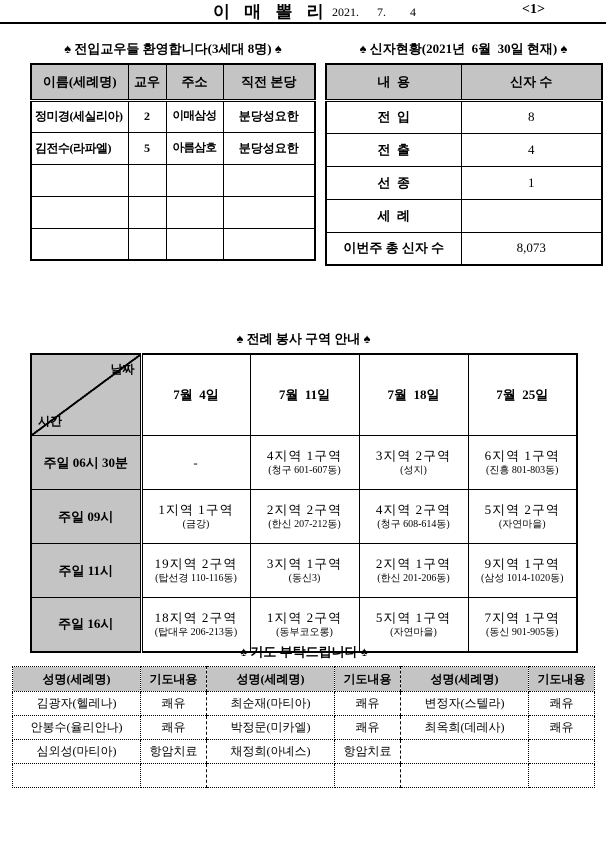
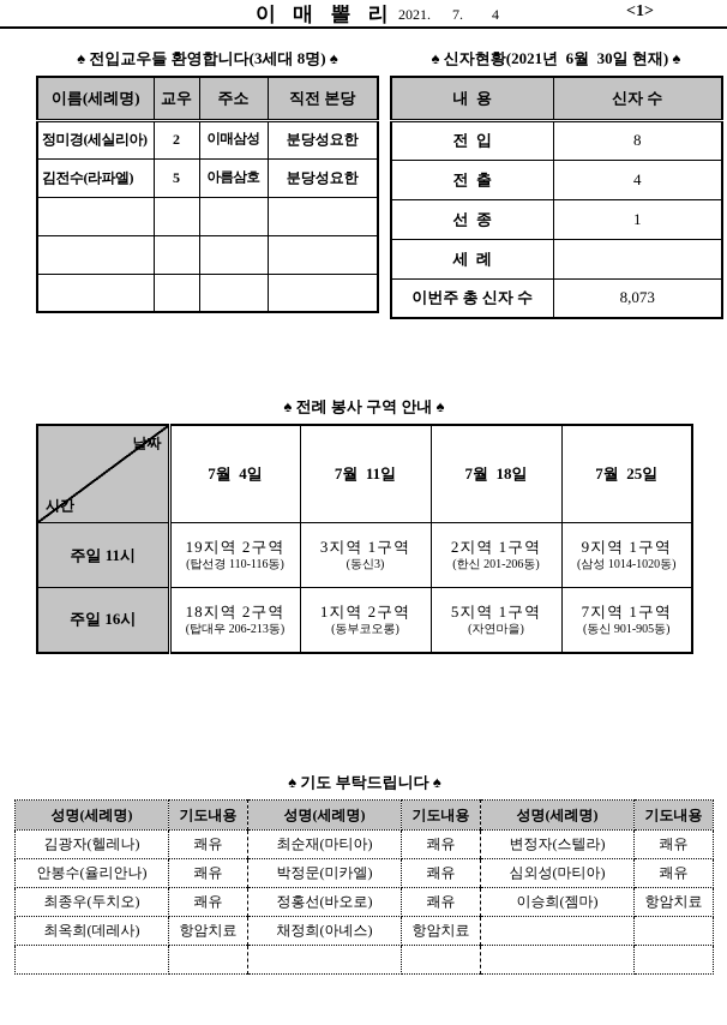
  이 매 뽈 리
  2021. 7. 4
  <1>
  ♠ 전입교우들 환영합니다(3세대 8명) ♠
  이름(세례명)	교우	주소	직전 본당
  정미경(세실리아)	2	이매삼성	분당성요한
  김전수(라파엘)	5	아름삼호	분당성요한
  ♠ 신자현황(2021년 6월 30일 현재) ♠
  내 용	신자 수
  전 입	8
  전 출	4
  선 종	1
  세 례
  이번주 총 신자 수	8,073
  ♠ 전례 봉사 구역 안내 ♠
  시간 날짜	7월 4일	7월 11일	7월 18일	7월 25일
- 주일 06시 30분	-	4지역 1구역 (청구 601-607동)	3지역 2구역 (성지)	6지역 1구역 (진흥 801-803동)
- 주일 09시	1지역 1구역 (금강)	2지역 2구역 (한신 207-212동)	4지역 2구역 (청구 608-614동)	5지역 2구역 (자연마을)
  주일 11시	19지역 2구역 (탑선경 110-116동)	3지역 1구역 (동신3)	2지역 1구역 (한신 201-206동)	9지역 1구역 (삼성 1014-1020동)
  주일 16시	18지역 2구역 (탑대우 206-213동)	1지역 2구역 (동부코오롱)	5지역 1구역 (자연마을)	7지역 1구역 (동신 901-905동)
  ♠ 기도 부탁드립니다 ♠
  성명(세례명)	기도내용	성명(세례명)	기도내용	성명(세례명)	기도내용
  김광자(헬레나)	쾌유	최순재(마티아)	쾌유	변정자(스텔라)	쾌유
- 안봉수(율리안나)	쾌유	박정문(미카엘)	쾌유	최옥희(데레사)	쾌유
+ 안봉수(율리안나)	쾌유	박정문(미카엘)	쾌유	심외성(마티아)	쾌유
+ 최종우(두치오)	쾌유	정홍선(바오로)	쾌유	이승희(젬마)	항암치료
- 심외성(마티아)	항암치료	채정희(아녜스)	항암치료
+ 최옥희(데레사)	항암치료	채정희(아녜스)	항암치료
